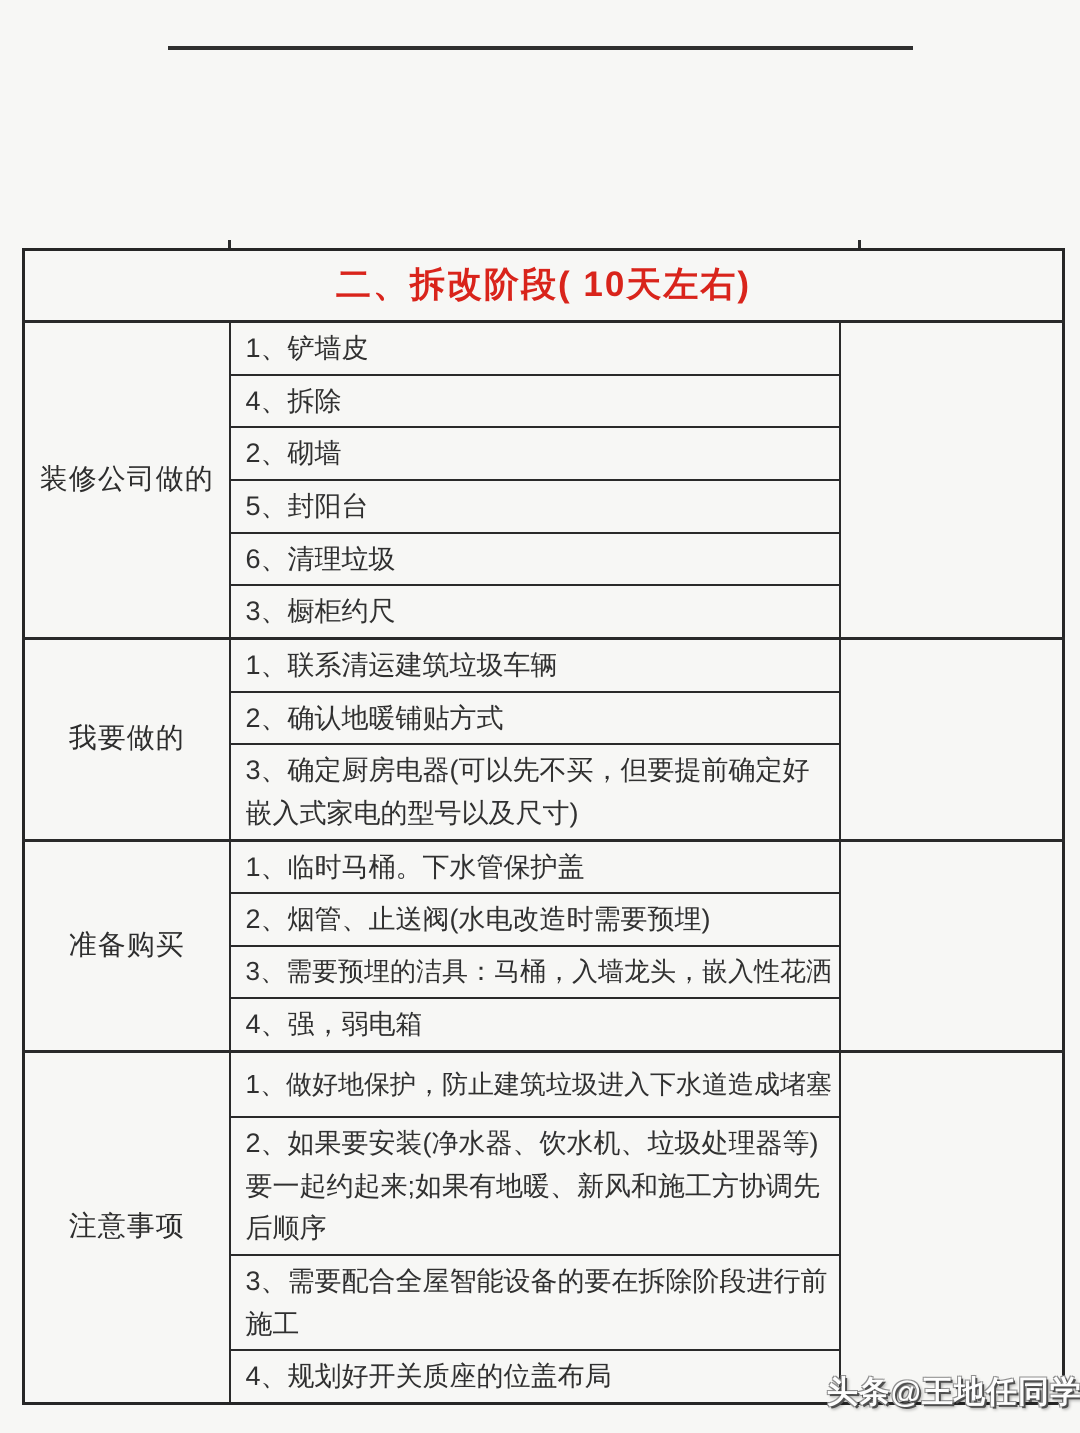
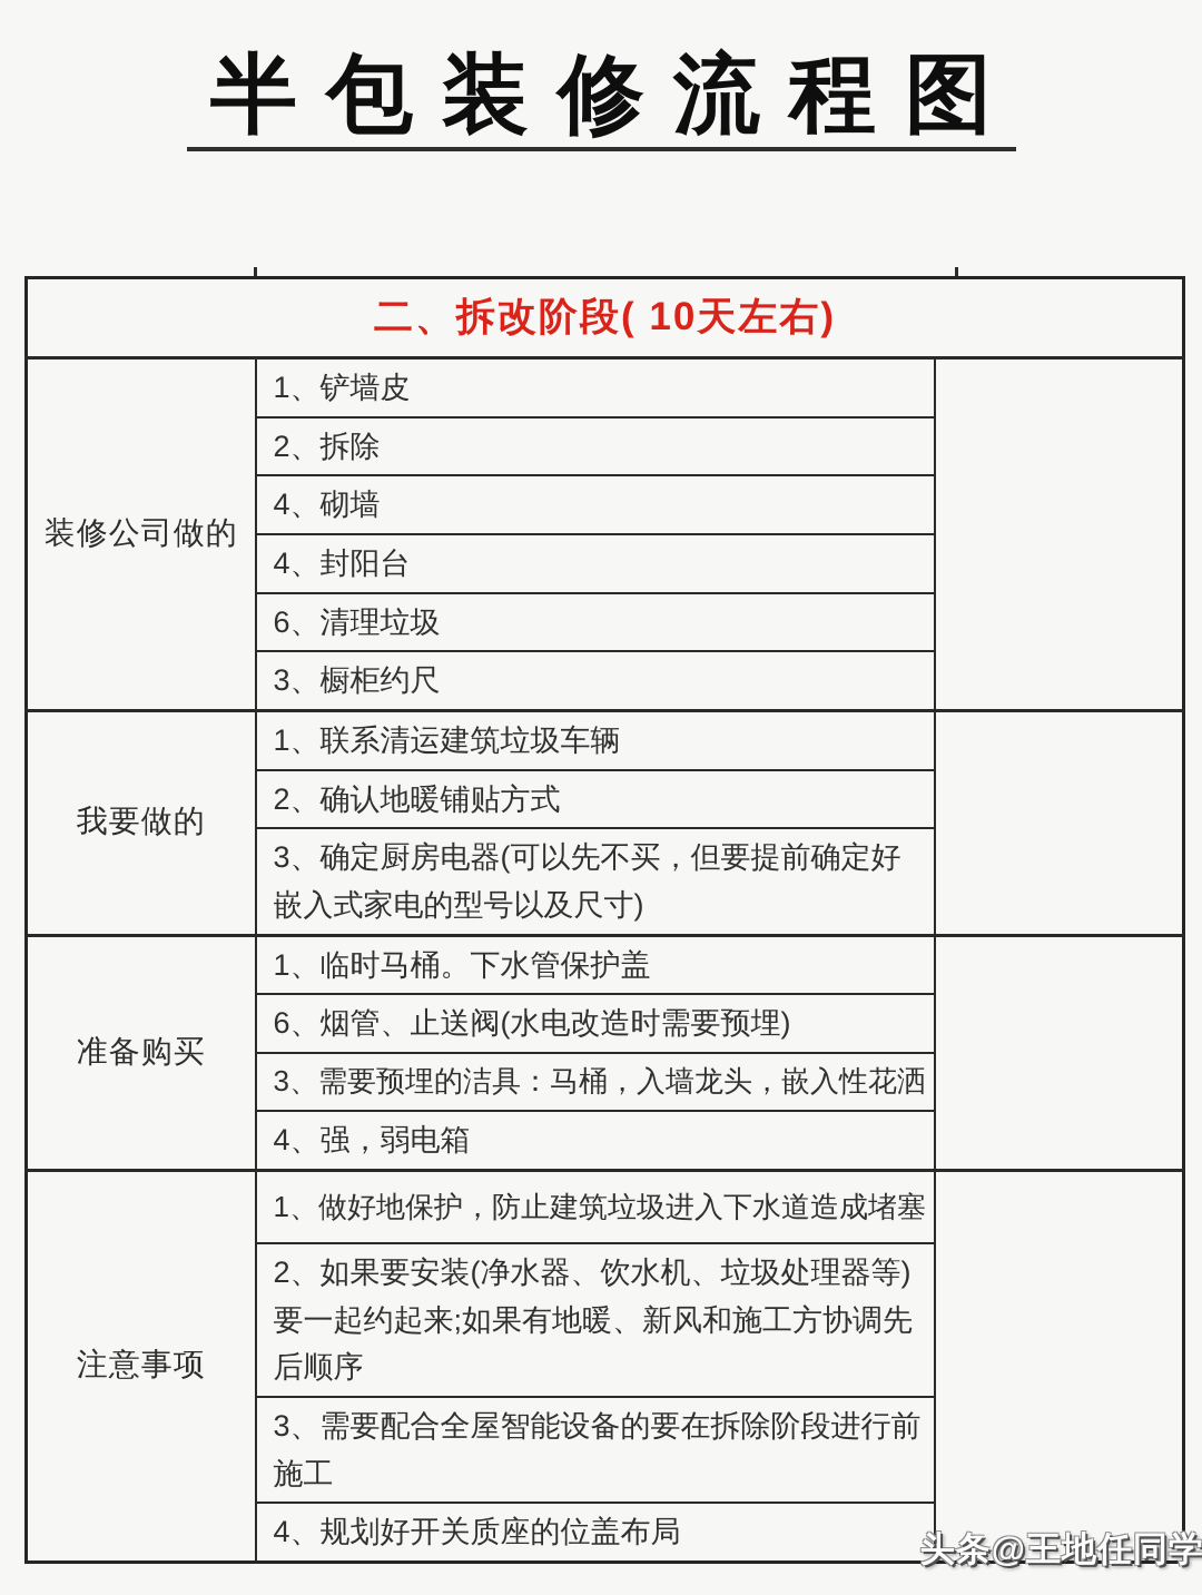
+ 半包装修流程图
  二、拆改阶段( 10天左右)
  装修公司做的	1、铲墙皮
- 4、拆除
+ 2、拆除
- 2、砌墙
+ 4、砌墙
- 5、封阳台
+ 4、封阳台
  6、清理垃圾
  3、橱柜约尺
  我要做的	1、联系清运建筑垃圾车辆
  2、确认地暖铺贴方式
  3、确定厨房电器(可以先不买，但要提前确定好嵌入式家电的型号以及尺寸)
  准备购买	1、临时马桶。下水管保护盖
- 2、烟管、止送阀(水电改造时需要预埋)
+ 6、烟管、止送阀(水电改造时需要预埋)
  3、需要预埋的洁具：马桶，入墙龙头，嵌入性花洒
  4、强，弱电箱
  注意事项	1、做好地保护，防止建筑垃圾进入下水道造成堵塞
  2、如果要安装(净水器、饮水机、垃圾处理器等)要一起约起来;如果有地暖、新风和施工方协调先后顺序
  3、需要配合全屋智能设备的要在拆除阶段进行前施工
  4、规划好开关质座的位盖布局
  头条@王地任同学
